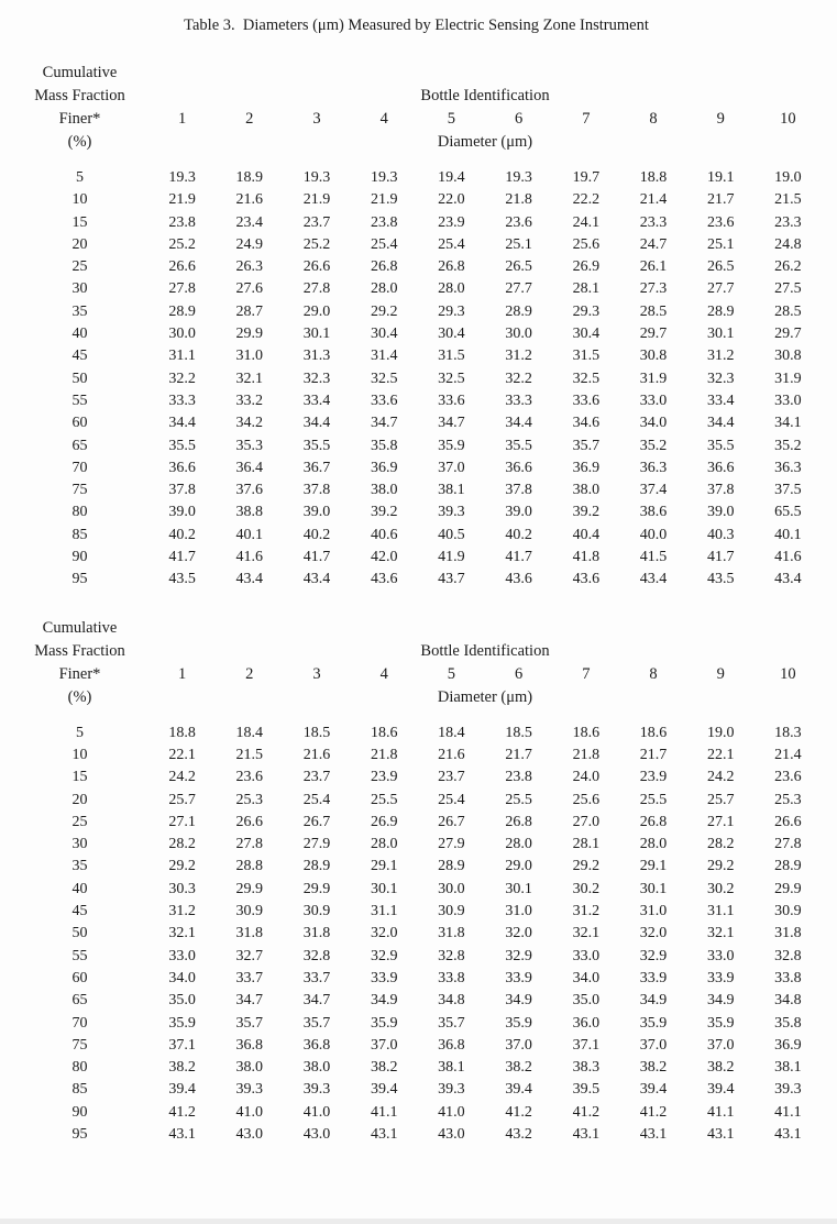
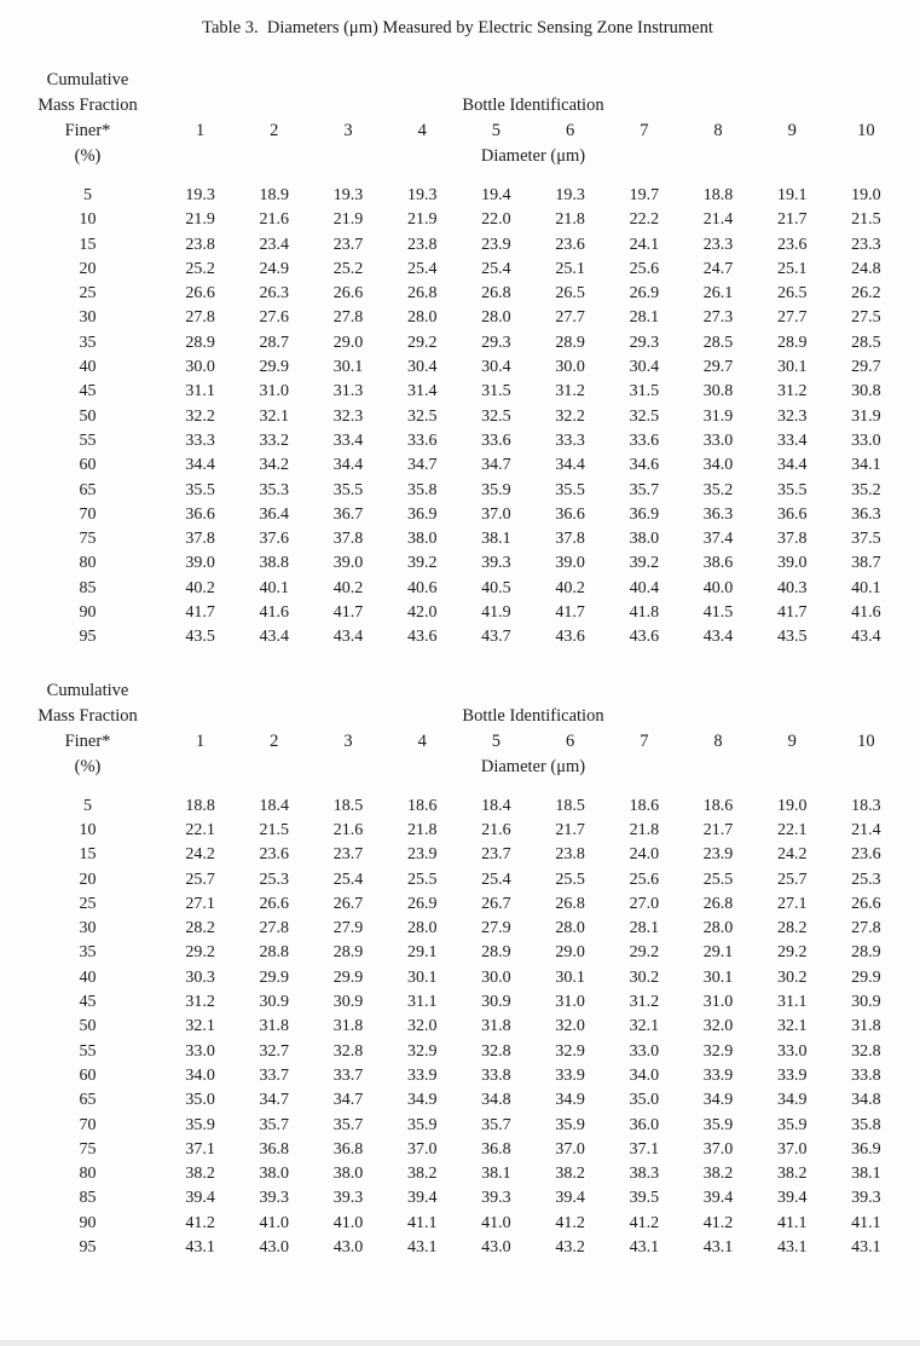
  Table 3. Diameters (μm) Measured by Electric Sensing Zone Instrument
  Cumulative
  Mass Fraction
  Bottle Identification
  Finer*
  1
  2
  3
  4
  5
  6
  7
  8
  9
  10
  (%)
  Diameter (μm)
  5
  19.3
  18.9
  19.3
  19.3
  19.4
  19.3
  19.7
  18.8
  19.1
  19.0
  10
  21.9
  21.6
  21.9
  21.9
  22.0
  21.8
  22.2
  21.4
  21.7
  21.5
  15
  23.8
  23.4
  23.7
  23.8
  23.9
  23.6
  24.1
  23.3
  23.6
  23.3
  20
  25.2
  24.9
  25.2
  25.4
  25.4
  25.1
  25.6
  24.7
  25.1
  24.8
  25
  26.6
  26.3
  26.6
  26.8
  26.8
  26.5
  26.9
  26.1
  26.5
  26.2
  30
  27.8
  27.6
  27.8
  28.0
  28.0
  27.7
  28.1
  27.3
  27.7
  27.5
  35
  28.9
  28.7
  29.0
  29.2
  29.3
  28.9
  29.3
  28.5
  28.9
  28.5
  40
  30.0
  29.9
  30.1
  30.4
  30.4
  30.0
  30.4
  29.7
  30.1
  29.7
  45
  31.1
  31.0
  31.3
  31.4
  31.5
  31.2
  31.5
  30.8
  31.2
  30.8
  50
  32.2
  32.1
  32.3
  32.5
  32.5
  32.2
  32.5
  31.9
  32.3
  31.9
  55
  33.3
  33.2
  33.4
  33.6
  33.6
  33.3
  33.6
  33.0
  33.4
  33.0
  60
  34.4
  34.2
  34.4
  34.7
  34.7
  34.4
  34.6
  34.0
  34.4
  34.1
  65
  35.5
  35.3
  35.5
  35.8
  35.9
  35.5
  35.7
  35.2
  35.5
  35.2
  70
  36.6
  36.4
  36.7
  36.9
  37.0
  36.6
  36.9
  36.3
  36.6
  36.3
  75
  37.8
  37.6
  37.8
  38.0
  38.1
  37.8
  38.0
  37.4
  37.8
  37.5
  80
  39.0
  38.8
  39.0
  39.2
  39.3
  39.0
  39.2
  38.6
  39.0
- 65.5
+ 38.7
  85
  40.2
  40.1
  40.2
  40.6
  40.5
  40.2
  40.4
  40.0
  40.3
  40.1
  90
  41.7
  41.6
  41.7
  42.0
  41.9
  41.7
  41.8
  41.5
  41.7
  41.6
  95
  43.5
  43.4
  43.4
  43.6
  43.7
  43.6
  43.6
  43.4
  43.5
  43.4
  Cumulative
  Mass Fraction
  Bottle Identification
  Finer*
  1
  2
  3
  4
  5
  6
  7
  8
  9
  10
  (%)
  Diameter (μm)
  5
  18.8
  18.4
  18.5
  18.6
  18.4
  18.5
  18.6
  18.6
  19.0
  18.3
  10
  22.1
  21.5
  21.6
  21.8
  21.6
  21.7
  21.8
  21.7
  22.1
  21.4
  15
  24.2
  23.6
  23.7
  23.9
  23.7
  23.8
  24.0
  23.9
  24.2
  23.6
  20
  25.7
  25.3
  25.4
  25.5
  25.4
  25.5
  25.6
  25.5
  25.7
  25.3
  25
  27.1
  26.6
  26.7
  26.9
  26.7
  26.8
  27.0
  26.8
  27.1
  26.6
  30
  28.2
  27.8
  27.9
  28.0
  27.9
  28.0
  28.1
  28.0
  28.2
  27.8
  35
  29.2
  28.8
  28.9
  29.1
  28.9
  29.0
  29.2
  29.1
  29.2
  28.9
  40
  30.3
  29.9
  29.9
  30.1
  30.0
  30.1
  30.2
  30.1
  30.2
  29.9
  45
  31.2
  30.9
  30.9
  31.1
  30.9
  31.0
  31.2
  31.0
  31.1
  30.9
  50
  32.1
  31.8
  31.8
  32.0
  31.8
  32.0
  32.1
  32.0
  32.1
  31.8
  55
  33.0
  32.7
  32.8
  32.9
  32.8
  32.9
  33.0
  32.9
  33.0
  32.8
  60
  34.0
  33.7
  33.7
  33.9
  33.8
  33.9
  34.0
  33.9
  33.9
  33.8
  65
  35.0
  34.7
  34.7
  34.9
  34.8
  34.9
  35.0
  34.9
  34.9
  34.8
  70
  35.9
  35.7
  35.7
  35.9
  35.7
  35.9
  36.0
  35.9
  35.9
  35.8
  75
  37.1
  36.8
  36.8
  37.0
  36.8
  37.0
  37.1
  37.0
  37.0
  36.9
  80
  38.2
  38.0
  38.0
  38.2
  38.1
  38.2
  38.3
  38.2
  38.2
  38.1
  85
  39.4
  39.3
  39.3
  39.4
  39.3
  39.4
  39.5
  39.4
  39.4
  39.3
  90
  41.2
  41.0
  41.0
  41.1
  41.0
  41.2
  41.2
  41.2
  41.1
  41.1
  95
  43.1
  43.0
  43.0
  43.1
  43.0
  43.2
  43.1
  43.1
  43.1
  43.1
